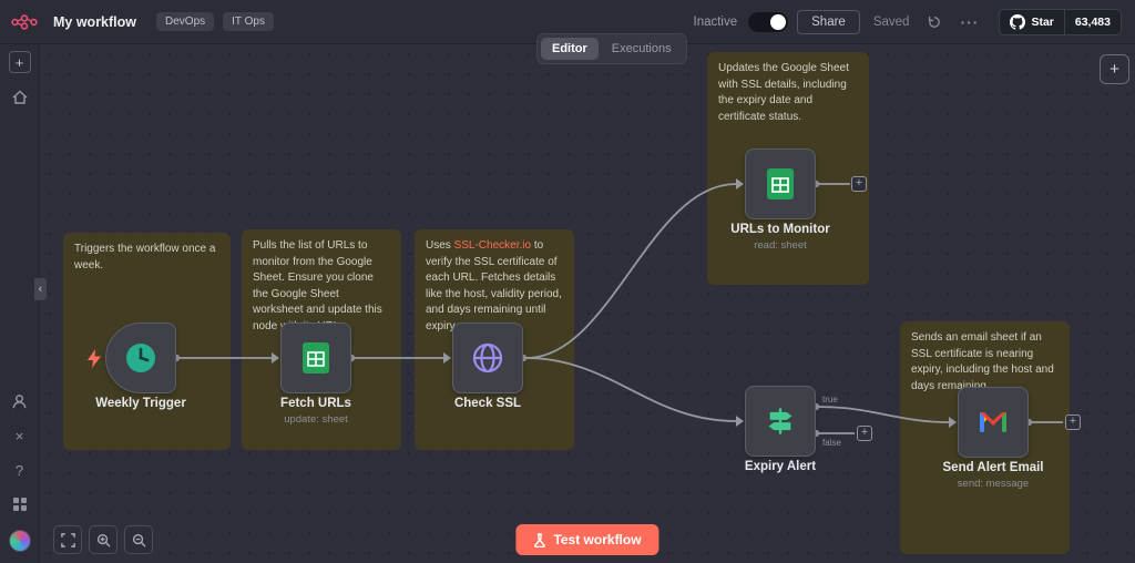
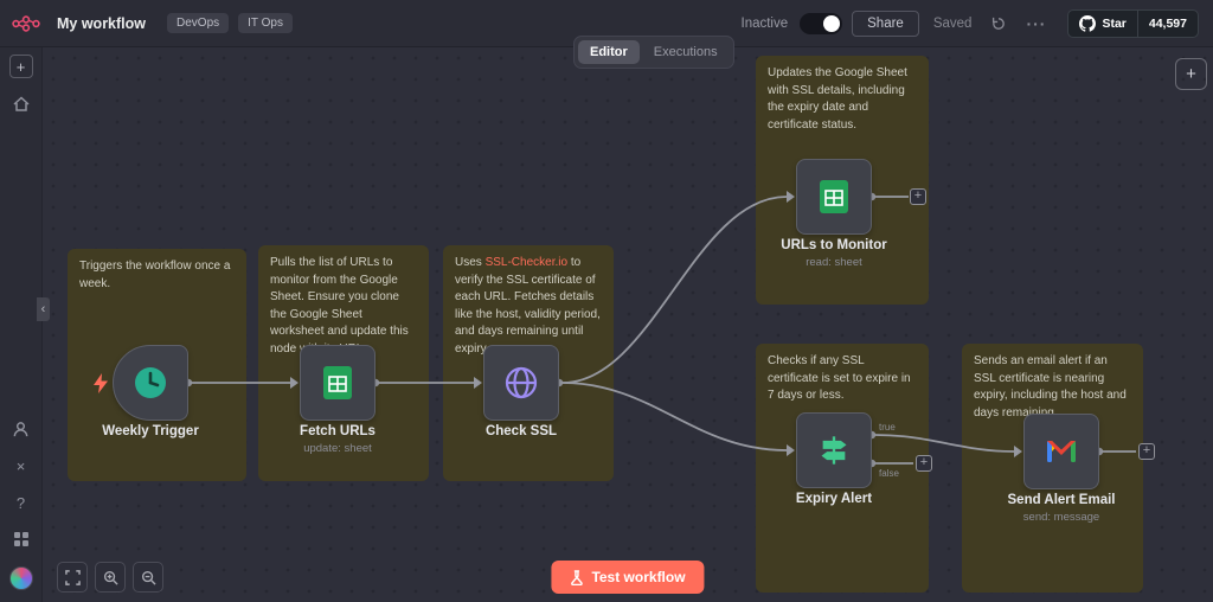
  My workflow
  DevOps
  IT Ops
  Inactive
  Share
  Saved
  ···
  Star
- 63,483
+ 44,597
  Editor
  Executions
  +
  ×
  ?
  ‹
  Triggers the workflow once a week.
  Pulls the list of URLs to monitor from the Google Sheet. Ensure you clone the Google Sheet worksheet and update this node
  Uses SSL-Checker.io to verify the SSL certificate of each URL. Fetches details like the host, validity period, and days remaining until expiry
  Updates the Google Sheet with SSL details, including the expiry date and certificate status.
+ Checks if any SSL certificate is set to expire in 7 days or less.
- Sends an email sheet if an SSL certificate is nearing expiry, including the host and days remaining.
+ Sends an email alert if an SSL certificate is nearing expiry, including the host and days remaining.
  true
  false
  Weekly Trigger
  Fetch URLs
  update: sheet
  Check SSL
  URLs to Monitor
  read: sheet
  Expiry Alert
  Send Alert Email
  send: message
  +
  +
  +
  +
  Test workflow
